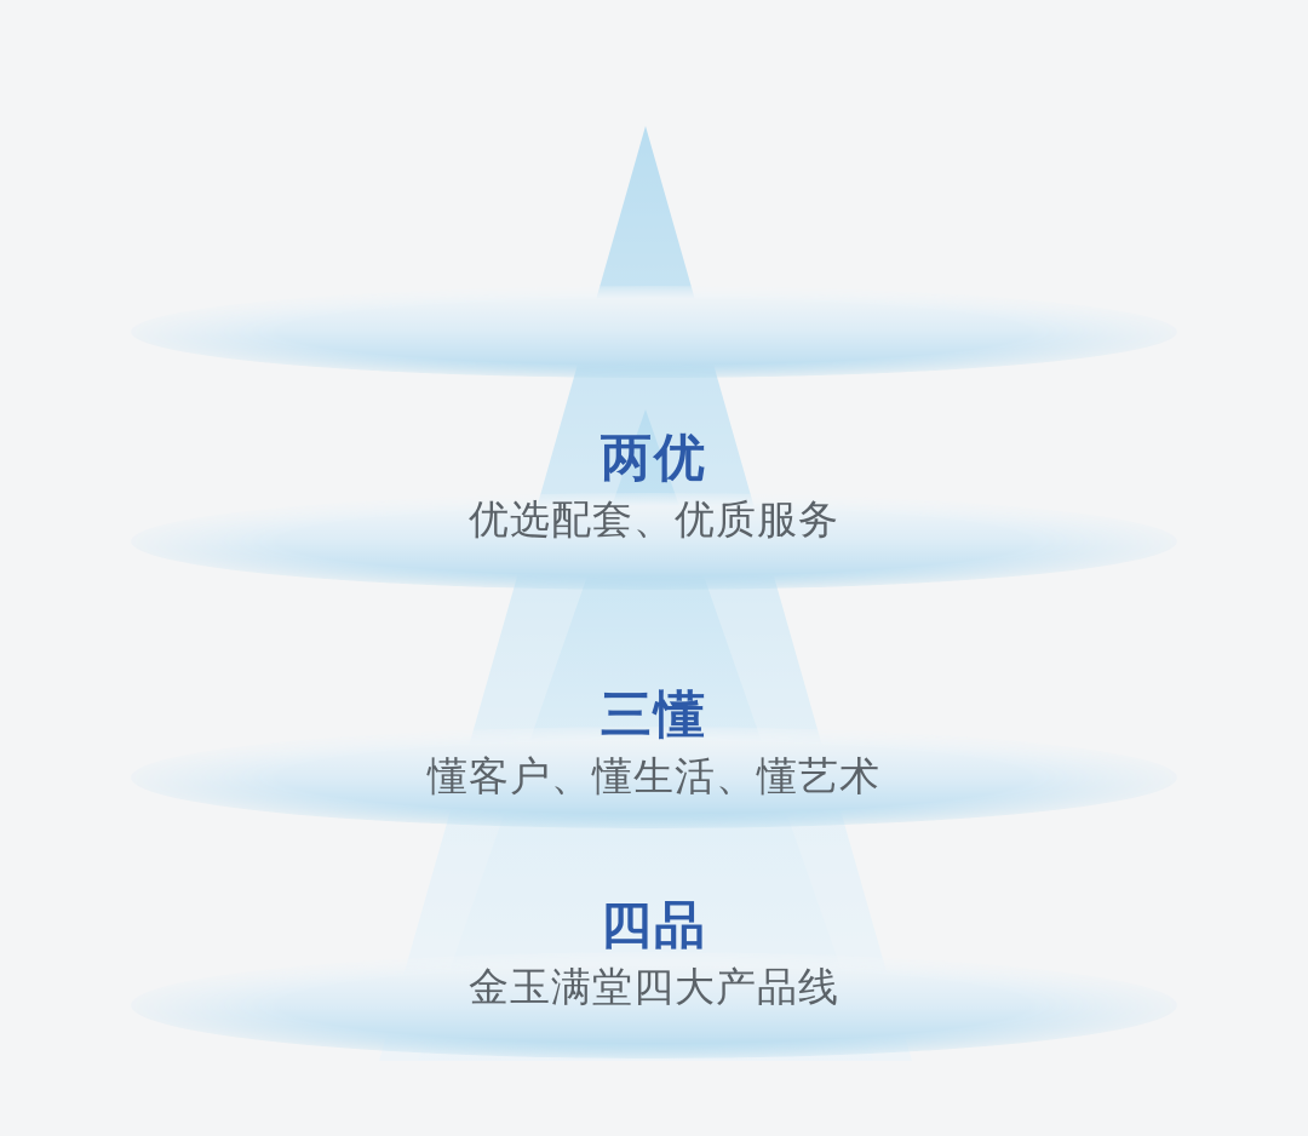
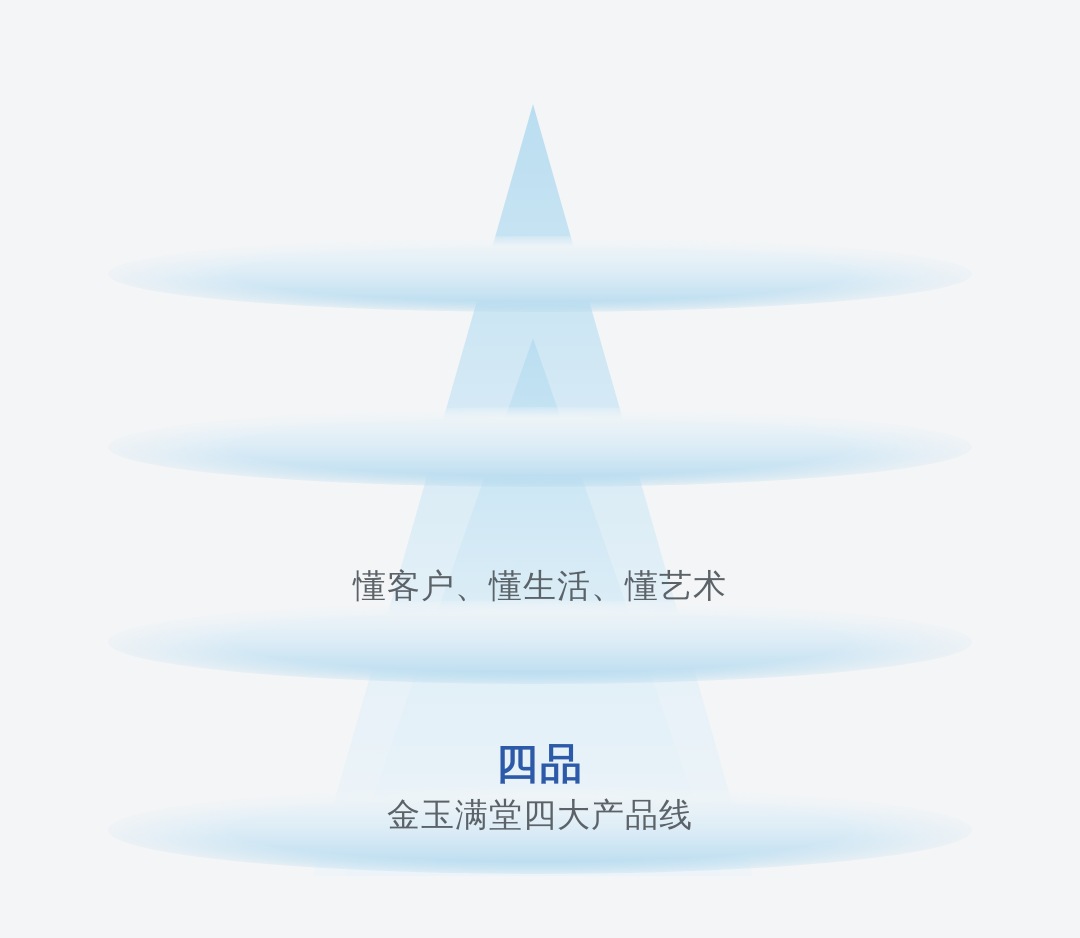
- 两优
- 优选配套、优质服务
- 三懂
  懂客户、懂生活、懂艺术
  四品
  金玉满堂四大产品线
